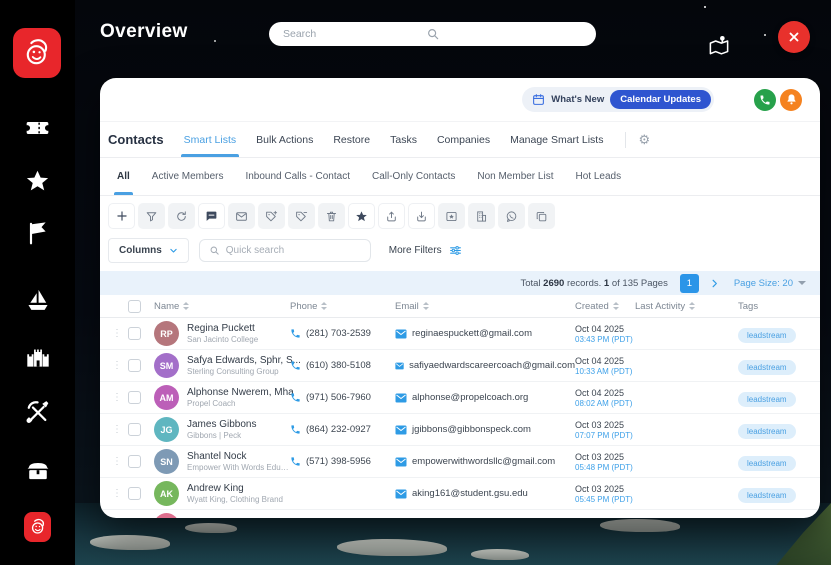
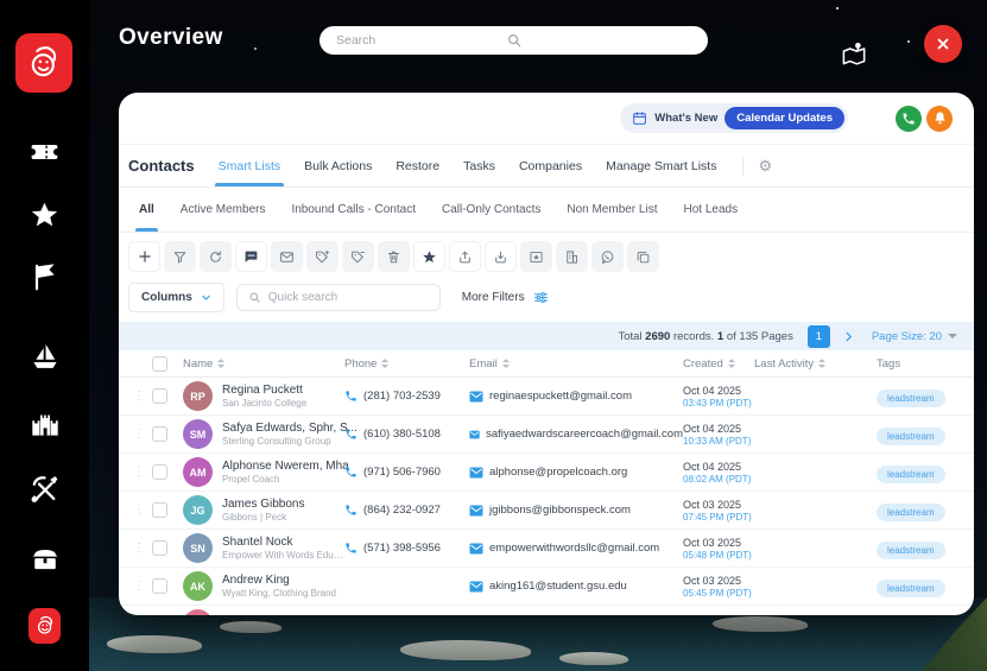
  Overview
  Search
  What's New
  Calendar Updates
  Contacts
  Smart Lists
  Bulk Actions
  Restore
  Tasks
  Companies
  Manage Smart Lists
  ⚙
  All
  Active Members
  Inbound Calls - Contact
  Call-Only Contacts
  Non Member List
  Hot Leads
  Columns
  Quick search
  More Filters
  Total 2690 records. 1 of 135 Pages
  1
  Page Size: 20
  Name
  Phone
  Email
  Created
  Last Activity
  Tags
  ⋮
  RP
  Regina Puckett
  San Jacinto College
  (281) 703-2539
  reginaespuckett@gmail.com
  Oct 04 2025
  03:43 PM (PDT)
  leadstream
  ⋮
  SM
  Safya Edwards, Sphr, S...
  Sterling Consulting Group
  (610) 380-5108
  safiyaedwardscareercoach@gmail.com
  Oct 04 2025
  10:33 AM (PDT)
  leadstream
  ⋮
  AM
  Alphonse Nwerem, Mha
  Propel Coach
  (971) 506-7960
  alphonse@propelcoach.org
  Oct 04 2025
  08:02 AM (PDT)
  leadstream
  ⋮
  JG
  James Gibbons
  Gibbons | Peck
  (864) 232-0927
  jgibbons@gibbonspeck.com
  Oct 03 2025
- 07:07 PM (PDT)
+ 07:45 PM (PDT)
  leadstream
  ⋮
  SN
  Shantel Nock
  Empower With Words Educa
  (571) 398-5956
  empowerwithwordsllc@gmail.com
  Oct 03 2025
  05:48 PM (PDT)
  leadstream
  ⋮
  AK
  Andrew King
  Wyatt King, Clothing Brand
  aking161@student.gsu.edu
  Oct 03 2025
  05:45 PM (PDT)
  leadstream
